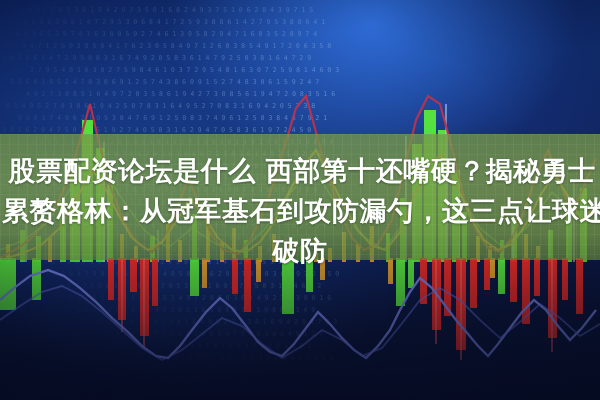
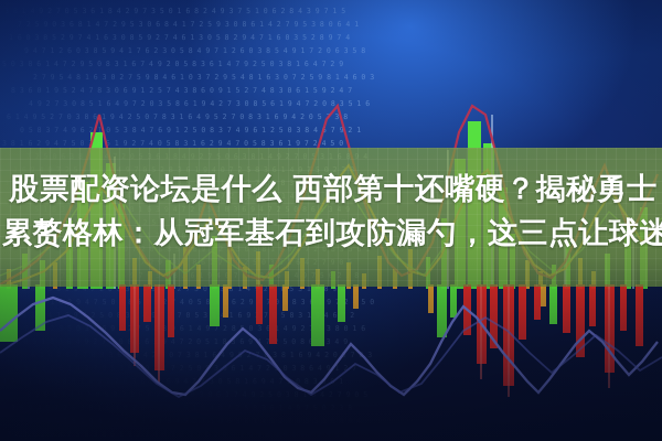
  股票配资论坛是什么 西部第十还嘴硬？揭秘勇士
  累赘格林：从冠军基石到攻防漏勺，这三点让球迷
- 破防
